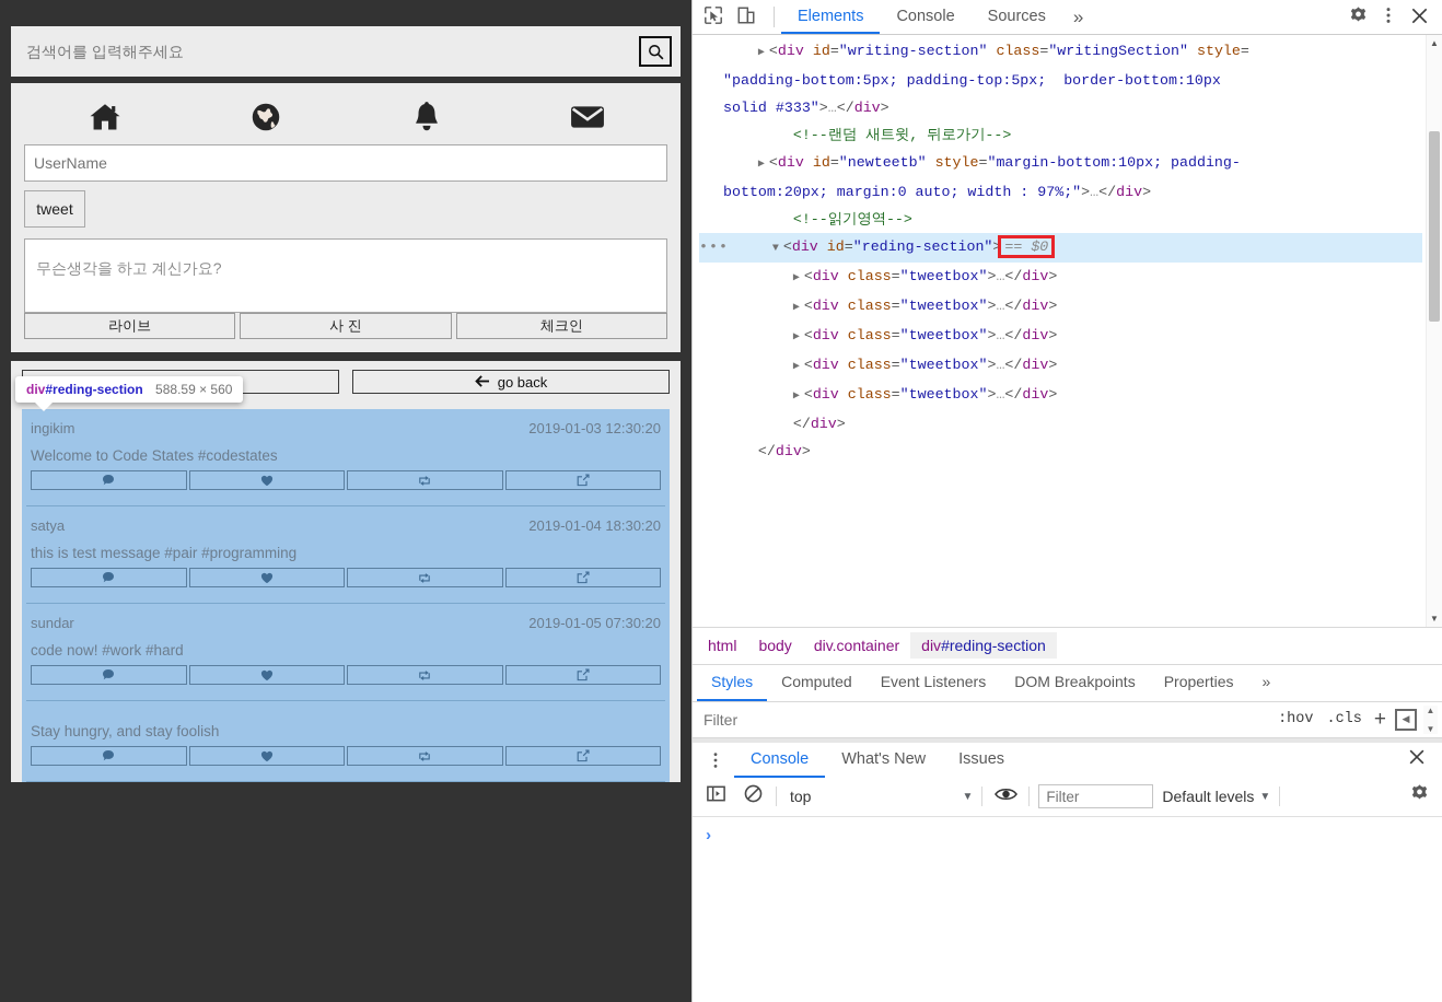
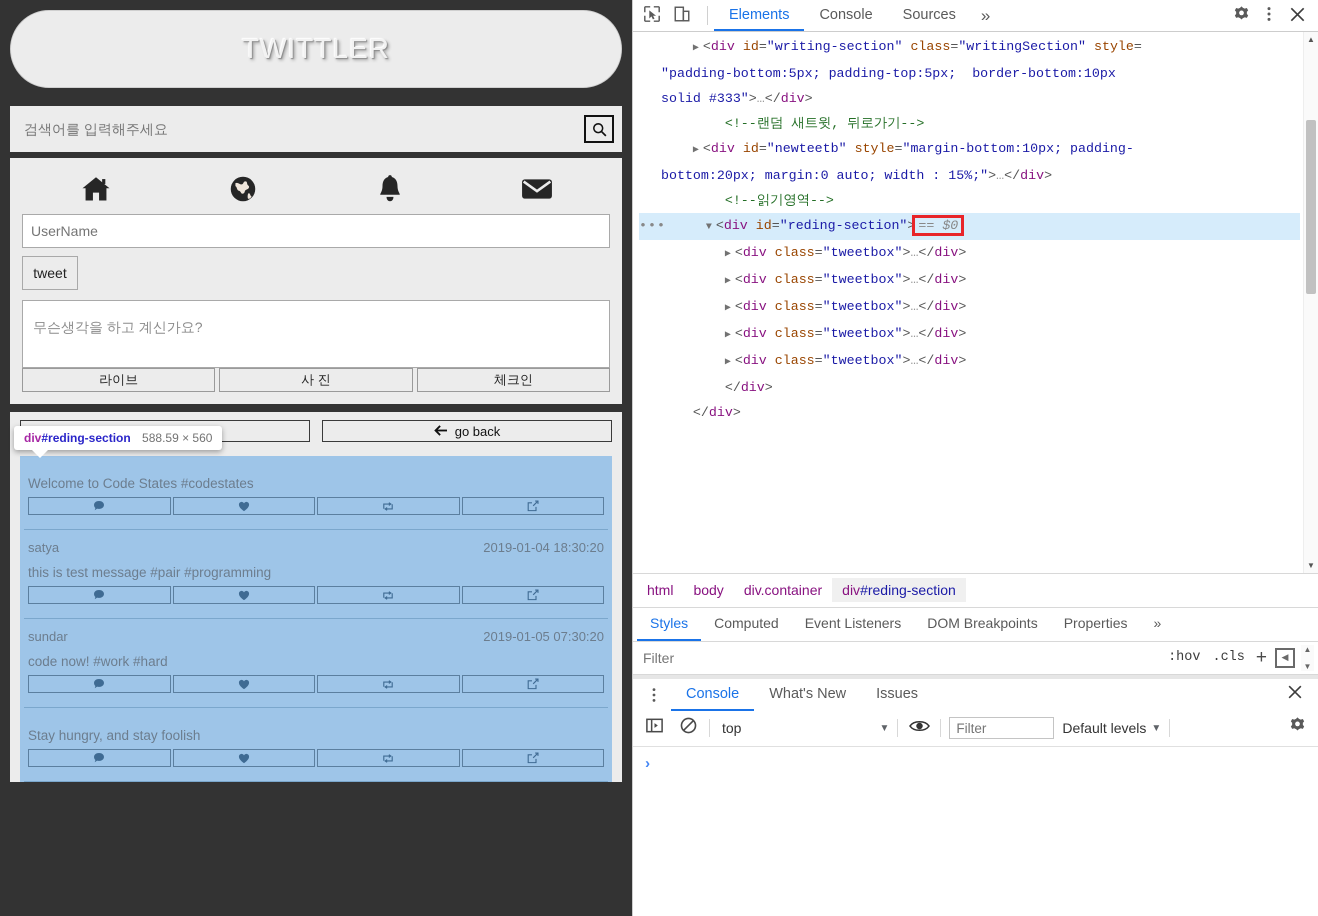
+ TWITTLER
  검색어를 입력해주세요
  UserName
  tweet
  무슨생각을 하고 계신가요?
  라이브
  사 진
  체크인
  go back
  div#reding-section 588.59 × 560
- ingikim
- 2019-01-03 12:30:20
  Welcome to Code States #codestates
  satya
  2019-01-04 18:30:20
  this is test message #pair #programming
  sundar
  2019-01-05 07:30:20
  code now! #work #hard
  Stay hungry, and stay foolish
  Elements
  Console
  Sources
  »
  ▶ <div id="writing-section" class="writingSection" style=
  "padding-bottom:5px; padding-top:5px; border-bottom:10px
  solid #333">…</div>
  <!--랜덤 새트윗, 뒤로가기-->
  ▶ <div id="newteetb" style="margin-bottom:10px; padding-
- bottom:20px; margin:0 auto; width : 97%;">…</div>
+ bottom:20px; margin:0 auto; width : 15%;">…</div>
  <!--읽기영역-->
  ••• ▼ <div id="reding-section"> == $0
  ▶ <div class="tweetbox">…</div>
  ▶ <div class="tweetbox">…</div>
  ▶ <div class="tweetbox">…</div>
  ▶ <div class="tweetbox">…</div>
  ▶ <div class="tweetbox">…</div>
  </div>
  </div>
  ▲
  ▼
  html
  body
  div.container
  div#reding-section
  Styles
  Computed
  Event Listeners
  DOM Breakpoints
  Properties
  »
  Filter
  :hov
  .cls
  +
  ◀
  ▲
  ▼
  Console
  What's New
  Issues
  top
  ▼
  Filter
  Default levels
  ▼
  ›
